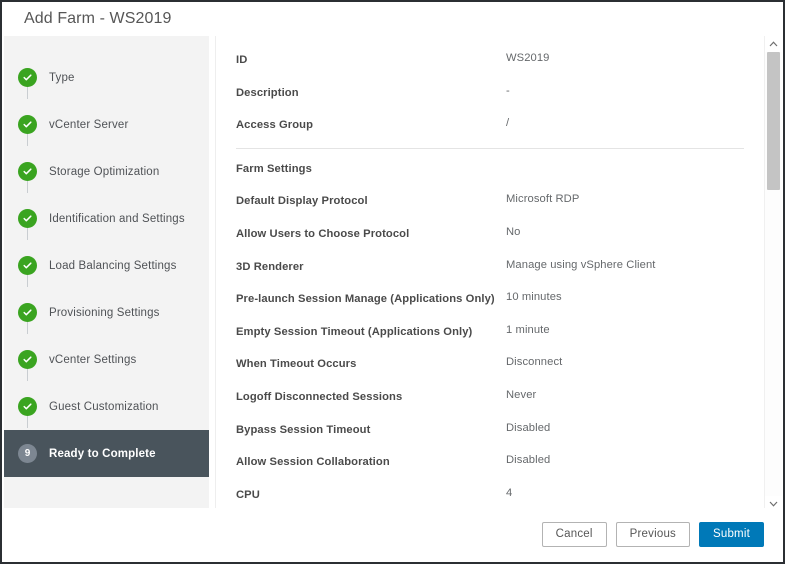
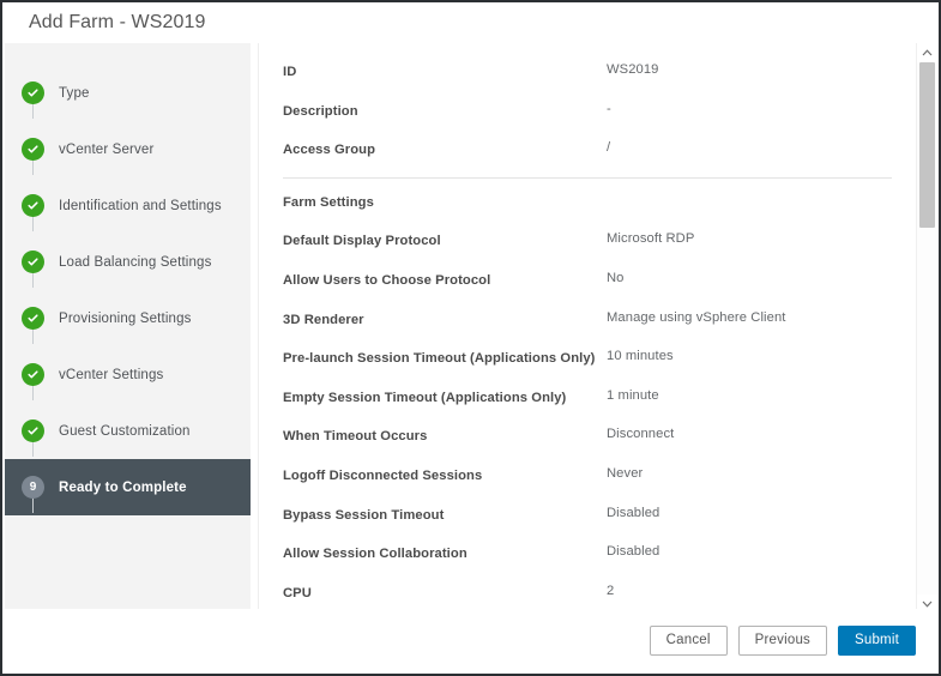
  Add Farm - WS2019
  Type
  vCenter Server
- Storage Optimization
  Identification and Settings
  Load Balancing Settings
  Provisioning Settings
  vCenter Settings
  Guest Customization
  9
  Ready to Complete
  ID
  WS2019
  Description
  -
  Access Group
  /
  Farm Settings
  Default Display Protocol
  Microsoft RDP
  Allow Users to Choose Protocol
  No
  3D Renderer
  Manage using vSphere Client
- Pre-launch Session Manage (Applications Only)
+ Pre-launch Session Timeout (Applications Only)
  10 minutes
  Empty Session Timeout (Applications Only)
  1 minute
  When Timeout Occurs
  Disconnect
  Logoff Disconnected Sessions
  Never
  Bypass Session Timeout
  Disabled
  Allow Session Collaboration
  Disabled
  CPU
- 4
+ 2
  Cancel
  Previous
  Submit
